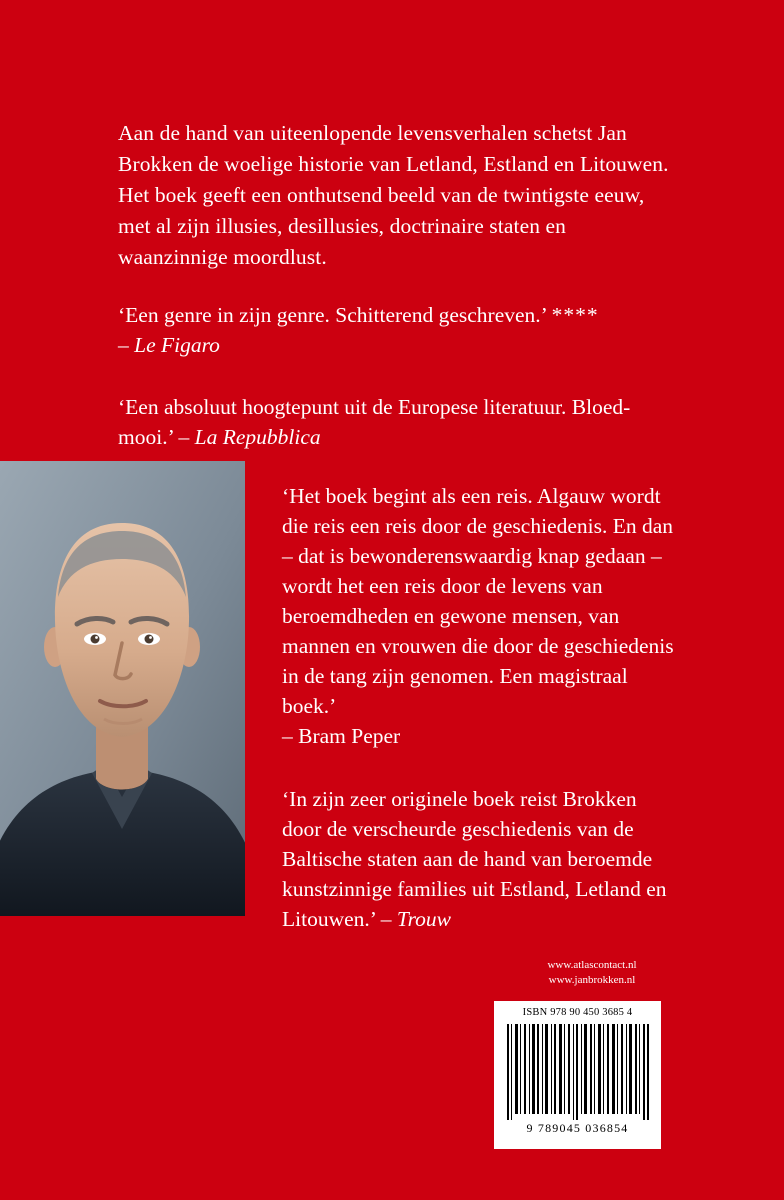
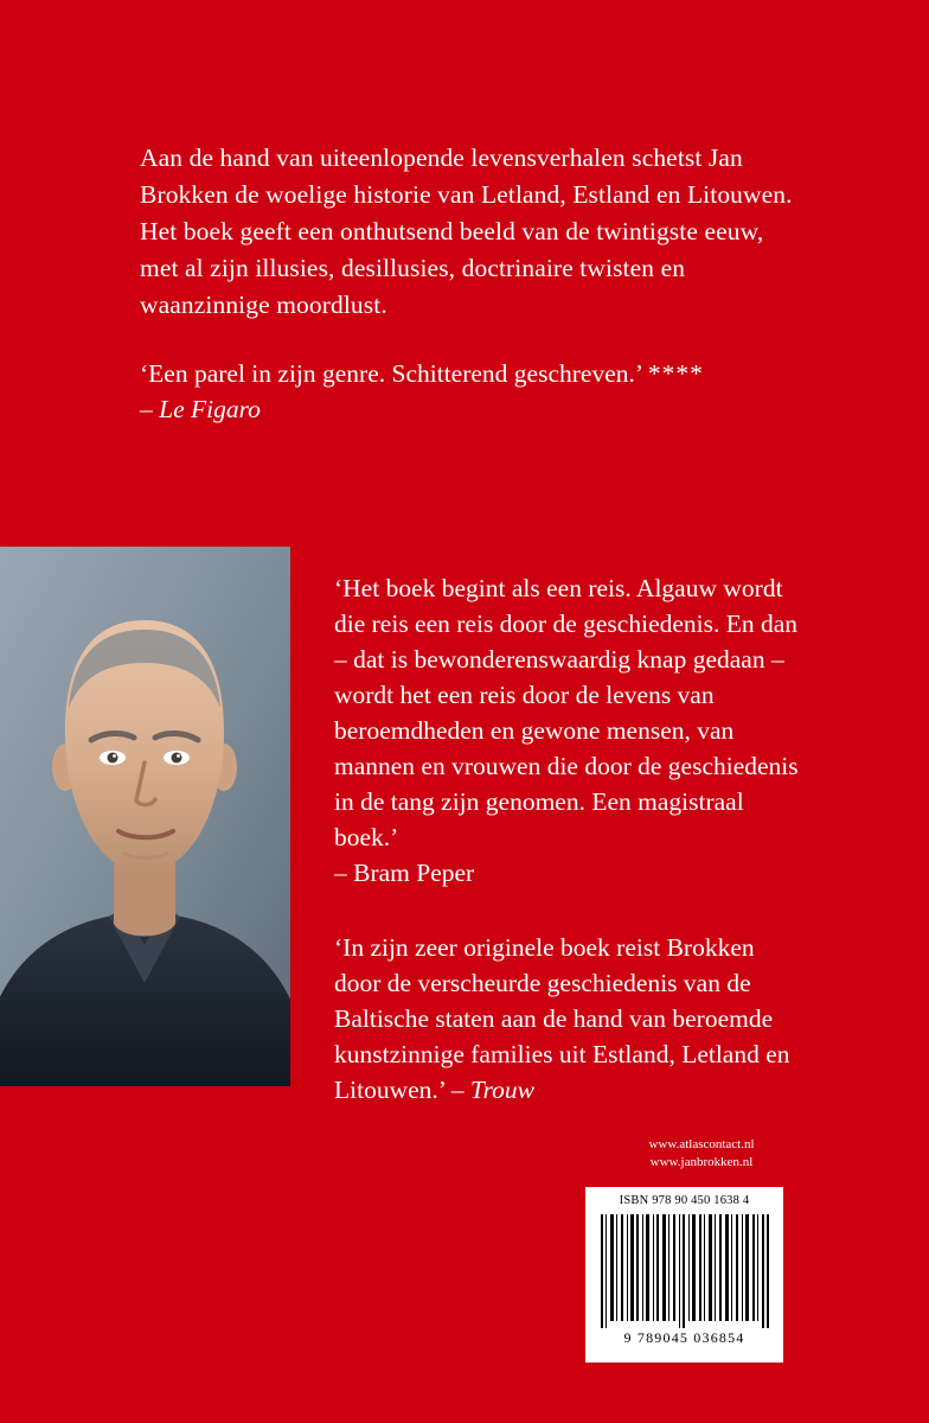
- Aan de hand van uiteenlopende levensverhalen schetst Jan Brokken de woelige historie van Letland, Estland en Litouwen. Het boek geeft een onthutsend beeld van de twintigste eeuw, met al zijn illusies, desillusies, doctrinaire staten en waanzinnige moordlust.
+ Aan de hand van uiteenlopende levensverhalen schetst Jan Brokken de woelige historie van Letland, Estland en Litouwen. Het boek geeft een onthutsend beeld van de twintigste eeuw, met al zijn illusies, desillusies, doctrinaire twisten en waanzinnige moordlust.
- ‘Een genre in zijn genre. Schitterend geschreven.’ ****
+ ‘Een parel in zijn genre. Schitterend geschreven.’ ****
  – Le Figaro
- ‘Een absoluut hoogtepunt uit de Europese literatuur. Bloed-mooi.’ – La Repubblica
  ‘Het boek begint als een reis. Algauw wordt die reis een reis door de geschiedenis. En dan – dat is bewonderenswaardig knap gedaan – wordt het een reis door de levens van beroemdheden en gewone mensen, van mannen en vrouwen die door de geschiedenis in de tang zijn genomen. Een magistraal boek.’
  – Bram Peper
  ‘In zijn zeer originele boek reist Brokken door de verscheurde geschiedenis van de Baltische staten aan de hand van beroemde kunstzinnige families uit Estland, Letland en Litouwen.’ – Trouw
  www.atlascontact.nl
  www.janbrokken.nl
- ISBN 978 90 450 3685 4
+ ISBN 978 90 450 1638 4
  9 789045 036854
